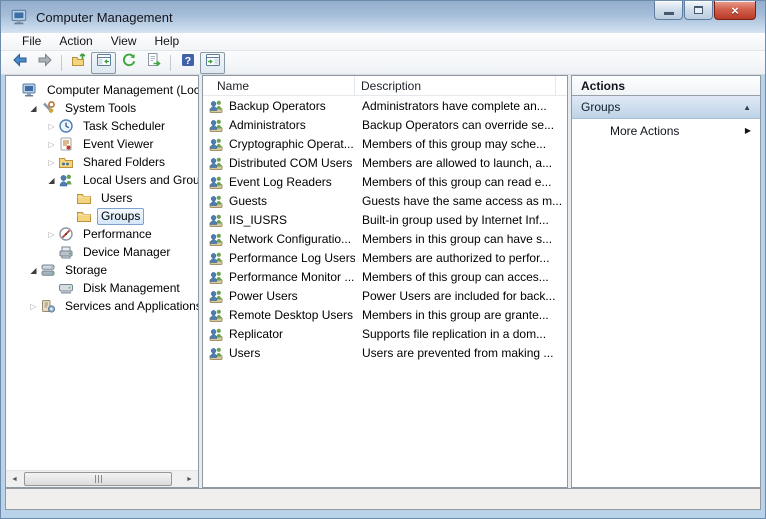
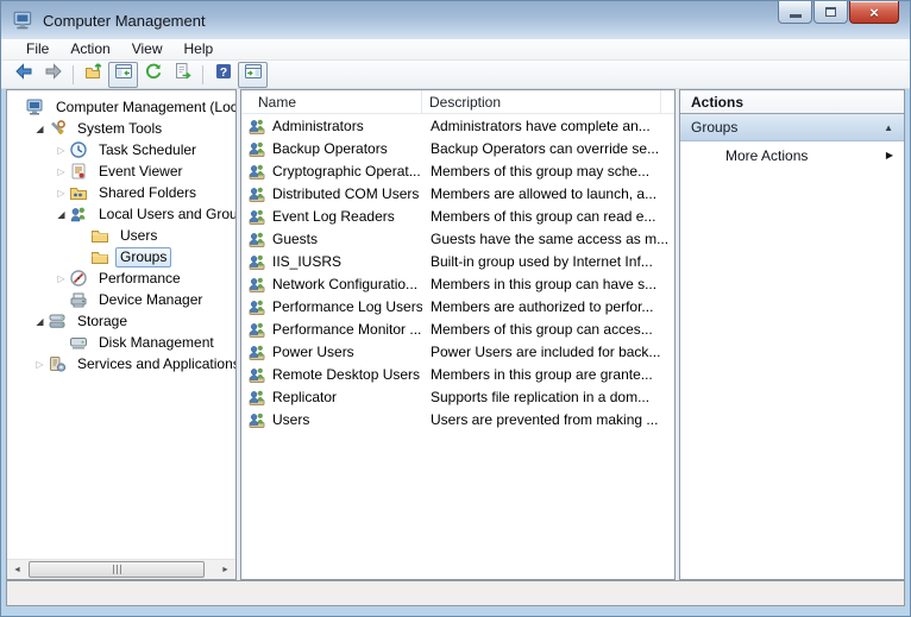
  Computer Management
  ×
  File
  Action
  View
  Help
  ?
  Computer Management (Loc
  ◢
  System Tools
  ▷
  Task Scheduler
  ▷
  Event Viewer
  ▷
  Shared Folders
  ◢
  Local Users and Grou
  Users
  Groups
  ▷
  Performance
  Device Manager
  ◢
  Storage
  Disk Management
  ▷
  Services and Application
  Name
  Description
- Backup Operators
+ Administrators
  Administrators have complete an...
- Administrators
+ Backup Operators
  Backup Operators can override se...
  Cryptographic Operat...
  Members of this group may sche...
  Distributed COM Users
  Members are allowed to launch, a...
  Event Log Readers
  Members of this group can read e...
  Guests
  Guests have the same access as m...
  IIS_IUSRS
  Built-in group used by Internet Inf...
  Network Configuratio...
  Members in this group can have s...
  Performance Log Users
  Members are authorized to perfor...
  Performance Monitor ...
  Members of this group can acces...
  Power Users
  Power Users are included for back...
  Remote Desktop Users
  Members in this group are grante...
  Replicator
  Supports file replication in a dom...
  Users
  Users are prevented from making ...
  Actions
  Groups
  ▲
  More Actions
  ▶
